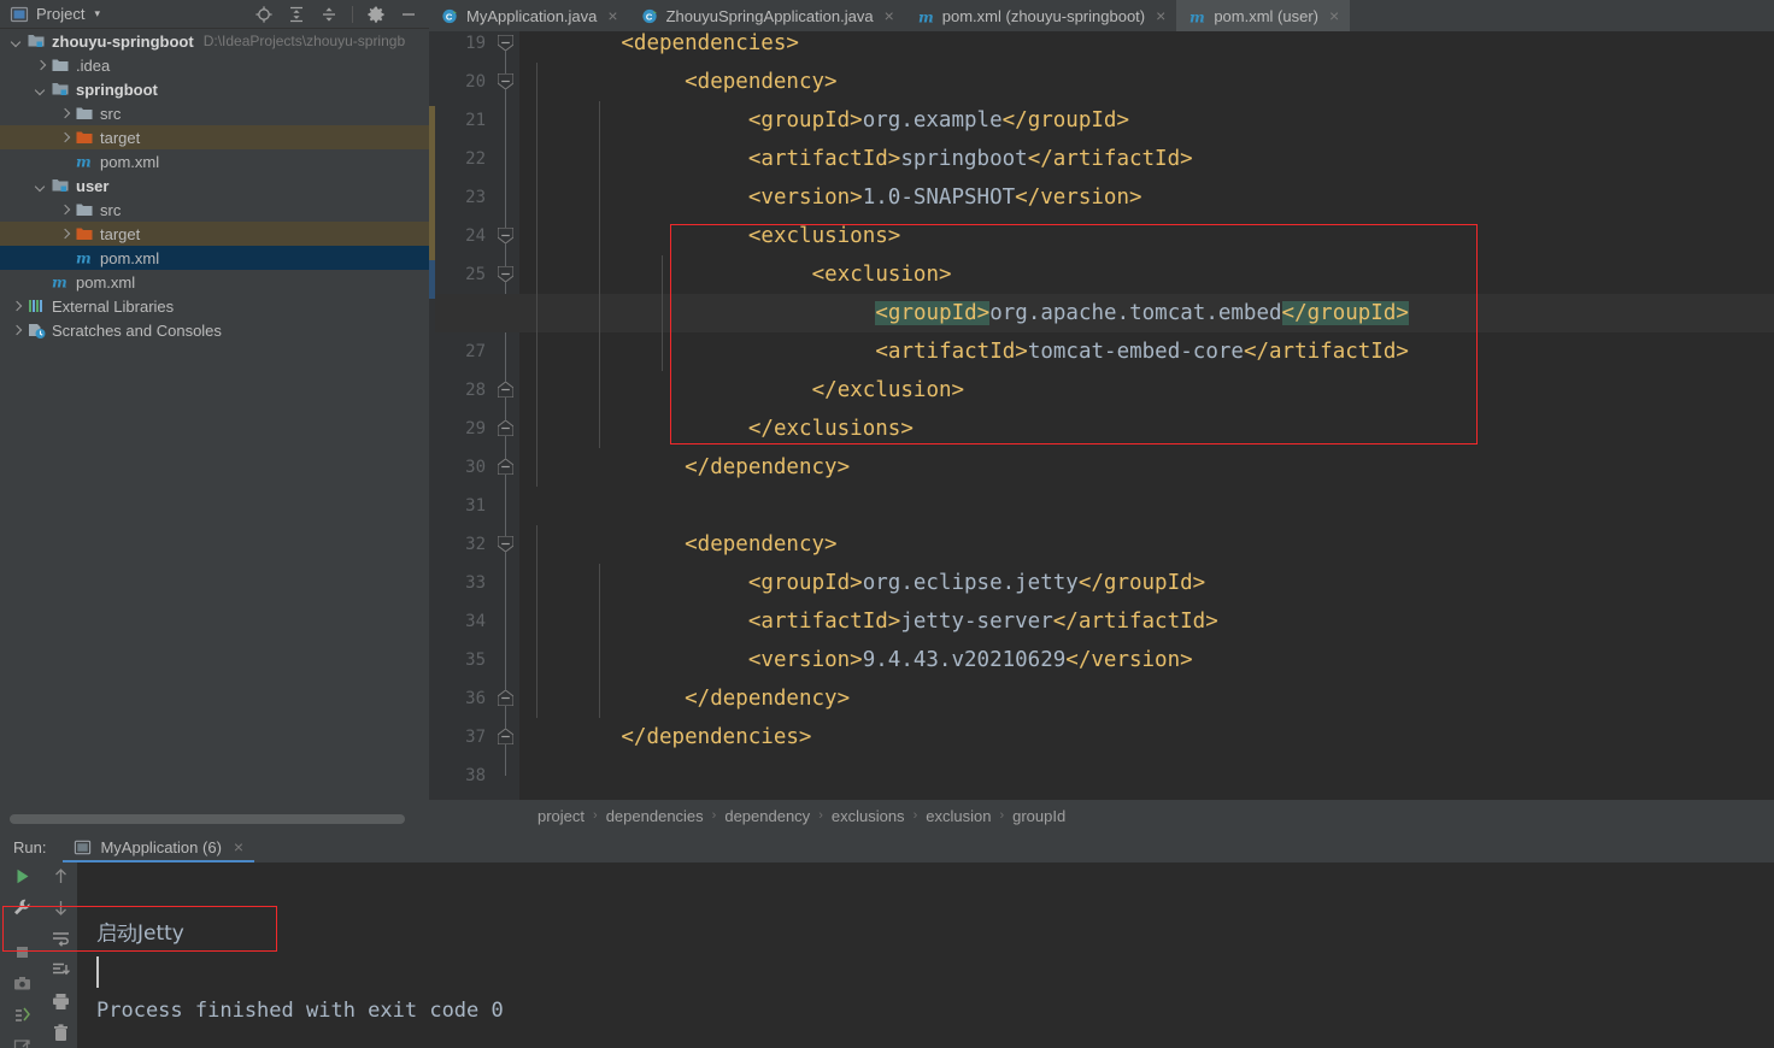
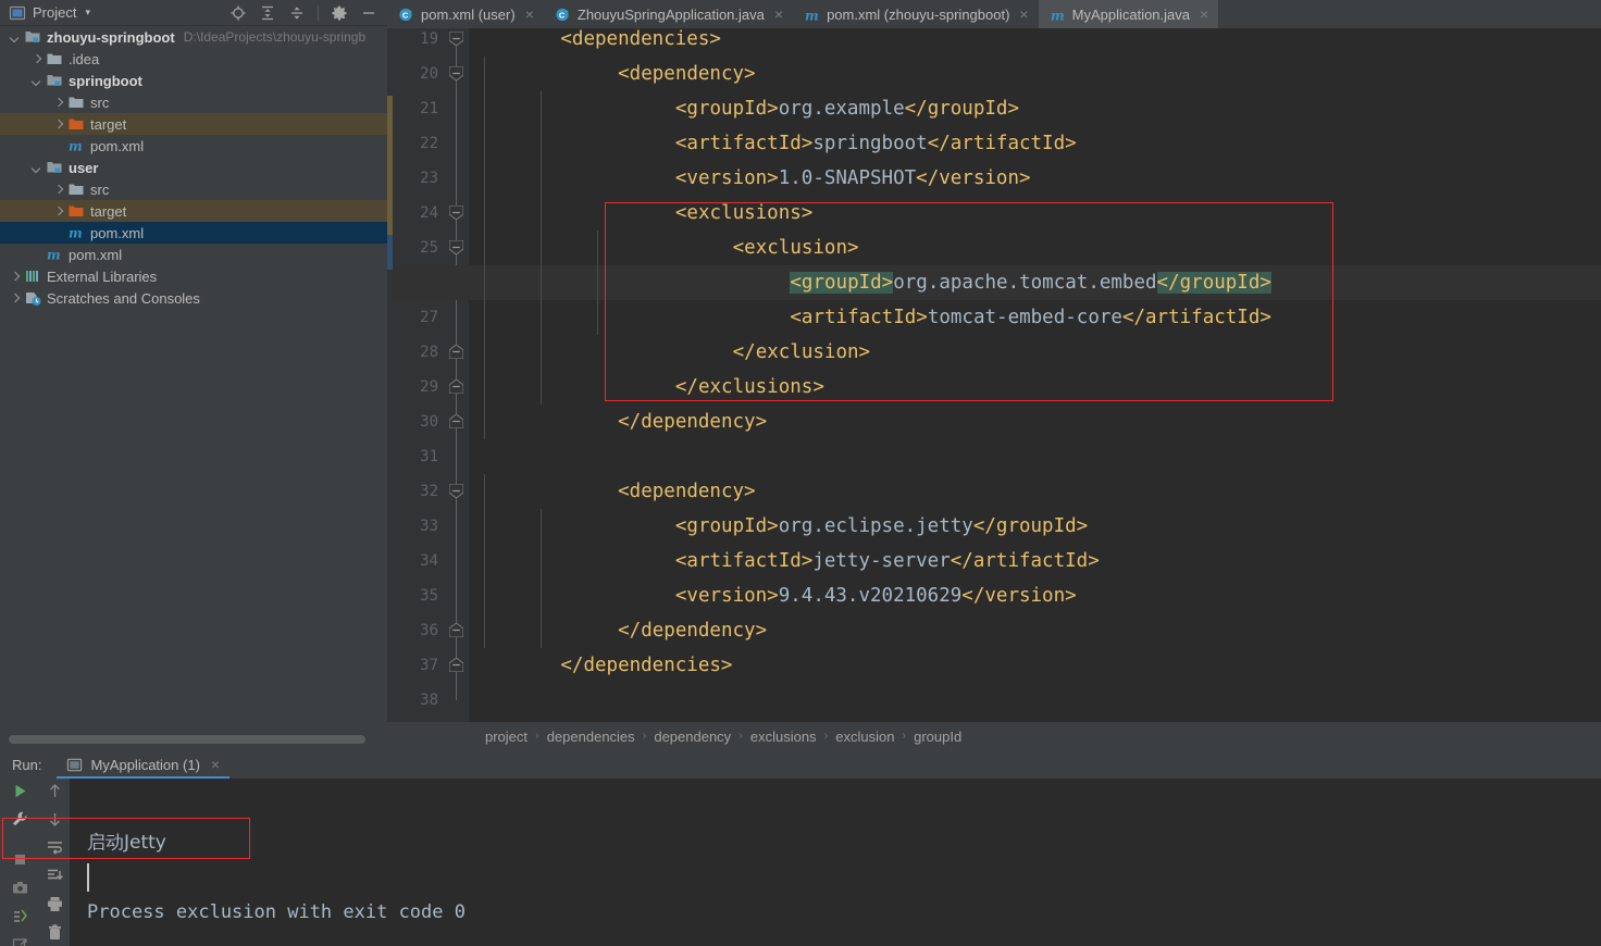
  Project
  ▾
  zhouyu-springboot
  D:\IdeaProjects\zhouyu-springb
  .idea
  springboot
  src
  target
  m
  pom.xml
  user
  src
  target
  m
  pom.xml
  m
  pom.xml
  External Libraries
  Scratches and Consoles
  C
- MyApplication.java
+ pom.xml (user)
  ×
  C
  ZhouyuSpringApplication.java
  ×
  m
  pom.xml (zhouyu-springboot)
  ×
  m
- pom.xml (user)
+ MyApplication.java
  ×
  19
  20
  21
  22
  23
  24
  25
  27
  28
  29
  30
  31
  32
  33
  34
  35
  36
  37
  38
  <dependencies>
  <dependency>
  <groupId>org.example</groupId>
  <artifactId>springboot</artifactId>
  <version>1.0-SNAPSHOT</version>
  <exclusions>
  <exclusion>
  <groupId>org.apache.tomcat.embed</groupId>
  <artifactId>tomcat-embed-core</artifactId>
  </exclusion>
  </exclusions>
  </dependency>
  <dependency>
  <groupId>org.eclipse.jetty</groupId>
  <artifactId>jetty-server</artifactId>
  <version>9.4.43.v20210629</version>
  </dependency>
  </dependencies>
  project
  ›
  dependencies
  ›
  dependency
  ›
  exclusions
  ›
  exclusion
  ›
  groupId
  Run:
- MyApplication (6)
+ MyApplication (1)
  ×
  启动Jetty
- Process finished with exit code 0
+ Process exclusion with exit code 0
